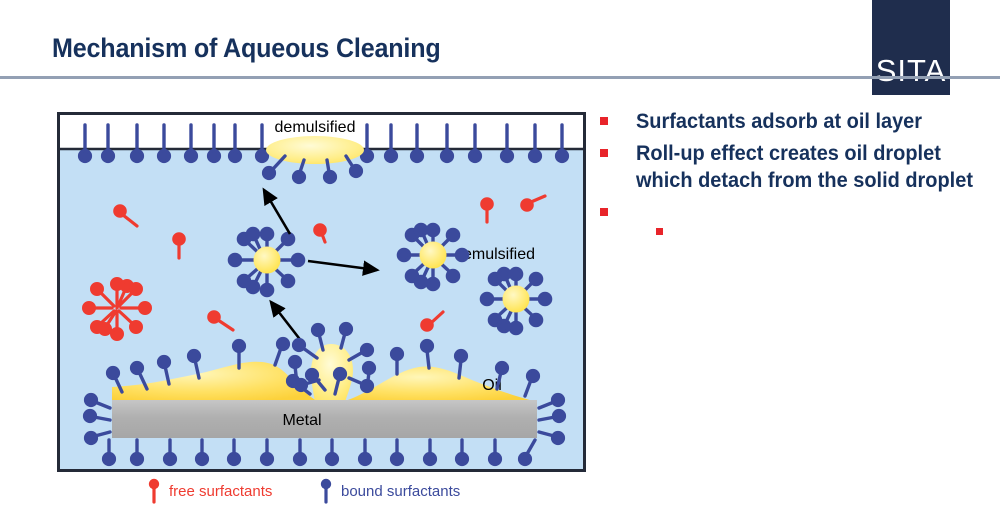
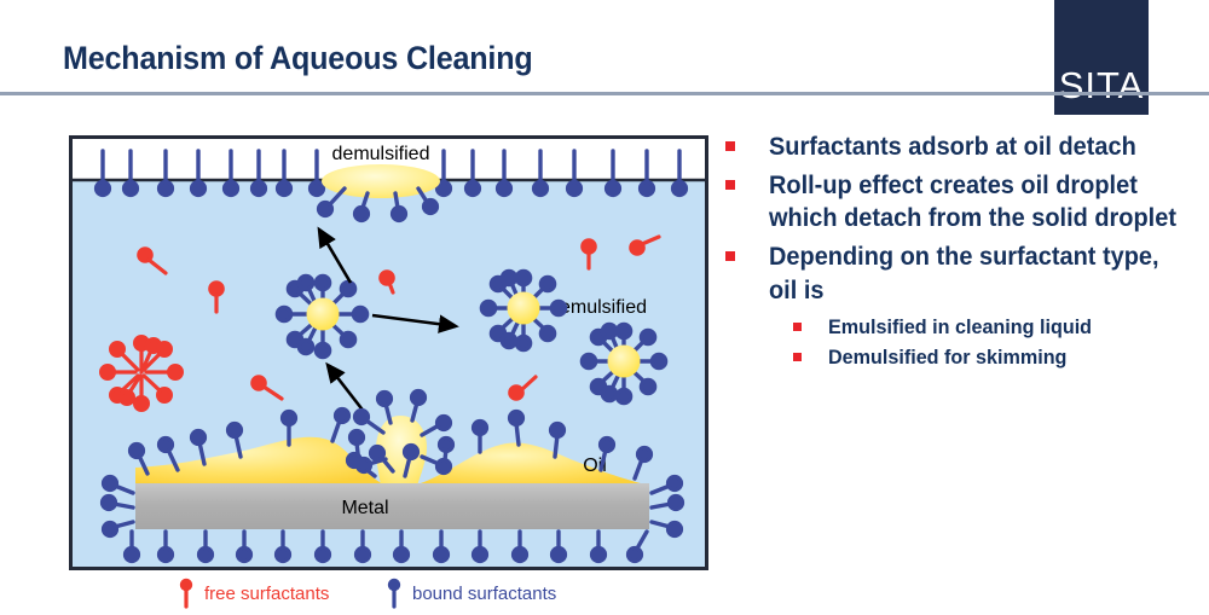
  SITA
  Mechanism of Aqueous Cleaning
- Surfactants adsorb at oil layer
+ Surfactants adsorb at oil detach
  Roll-up effect creates oil droplet which detach from the solid droplet
+ Depending on the surfactant type, oil is
+ Emulsified in cleaning liquid
+ Demulsified for skimming
  demulsified
  mulsified
  Metal
  free surfactants
  bound surfactants
